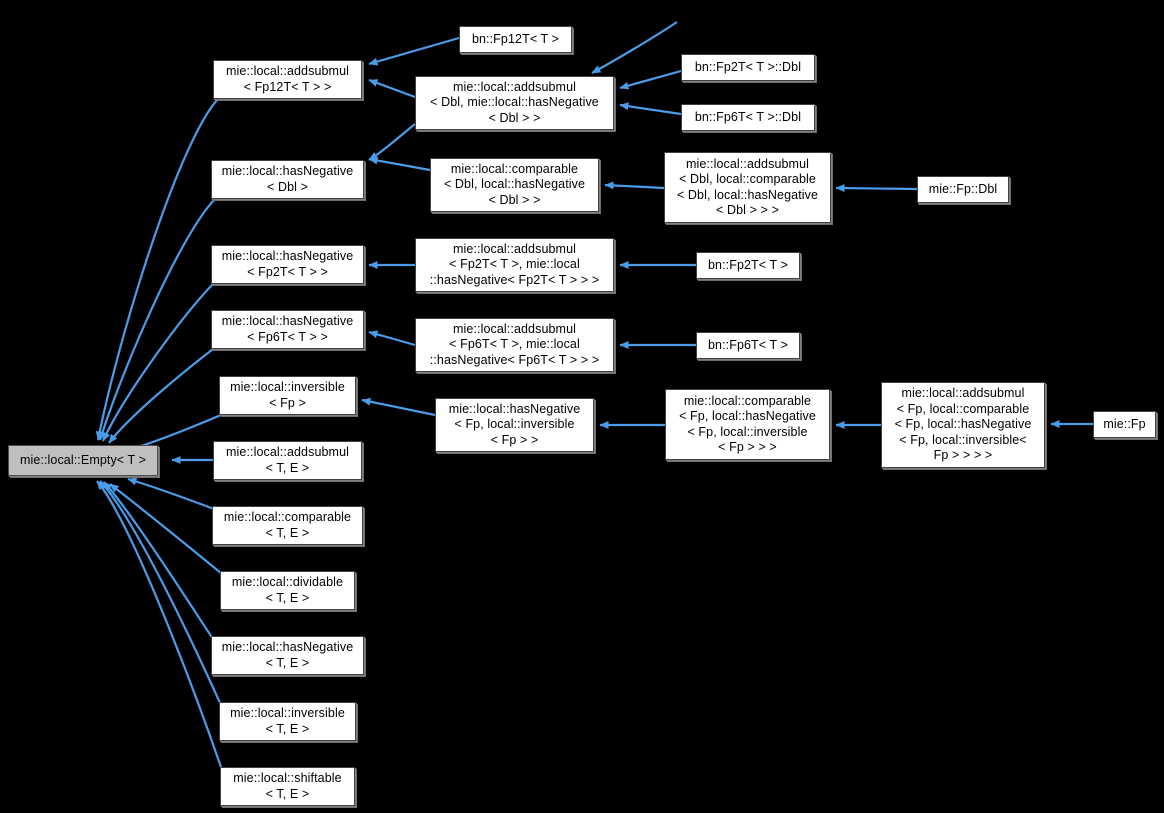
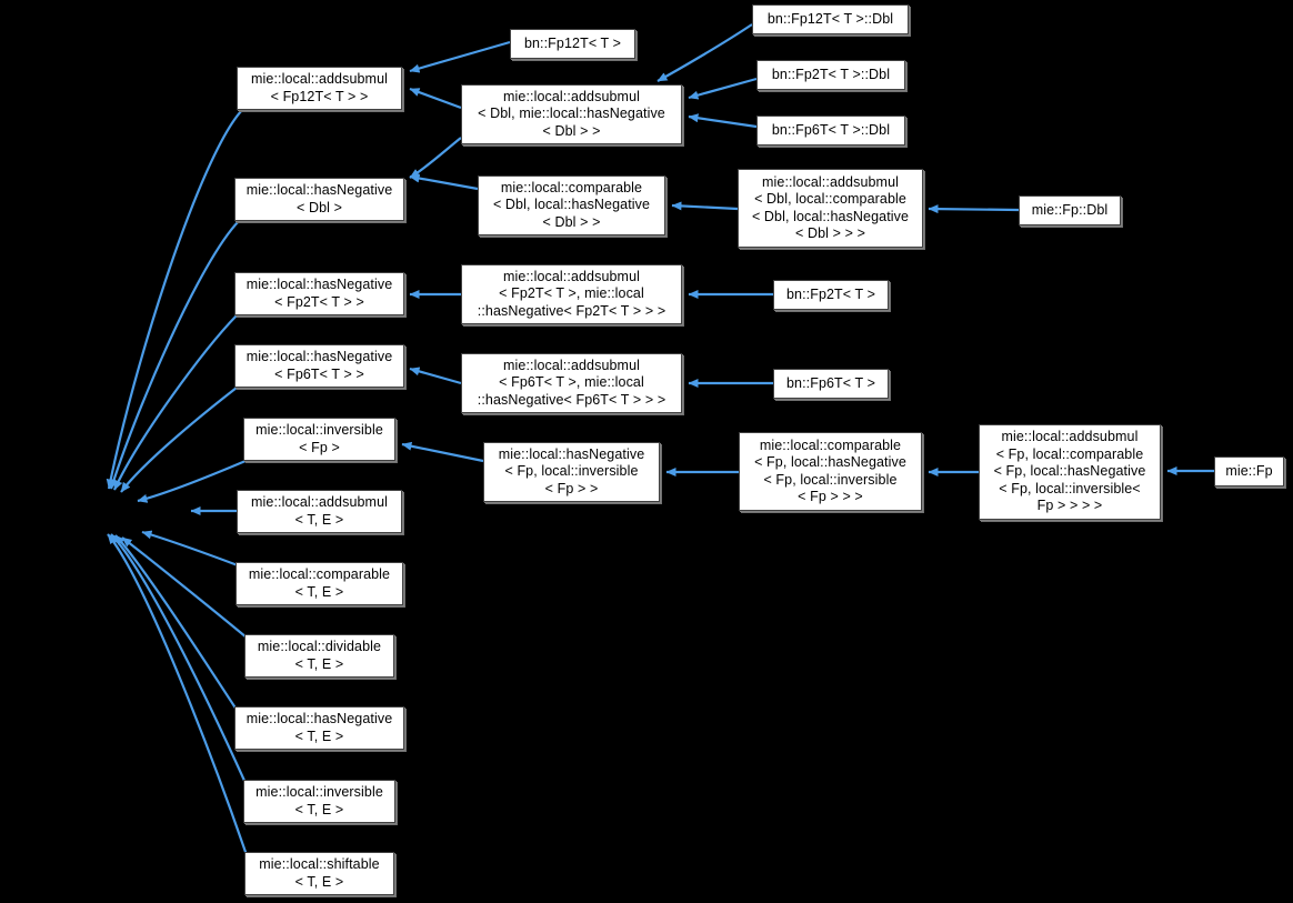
- mie::local::Empty< T >
  mie::local::addsubmul
  < Fp12T< T > >
  mie::local::hasNegative
  < Dbl >
  mie::local::hasNegative
  < Fp2T< T > >
  mie::local::hasNegative
  < Fp6T< T > >
  mie::local::inversible
  < Fp >
  mie::local::addsubmul
  < T, E >
  mie::local::comparable
  < T, E >
  mie::local::dividable
  < T, E >
  mie::local::hasNegative
  < T, E >
  mie::local::inversible
  < T, E >
  mie::local::shiftable
  < T, E >
  bn::Fp12T< T >
  mie::local::addsubmul
  < Dbl, mie::local::hasNegative
  < Dbl > >
  mie::local::comparable
  < Dbl, local::hasNegative
  < Dbl > >
  mie::local::addsubmul
  < Fp2T< T >, mie::local
  ::hasNegative< Fp2T< T > > >
  mie::local::addsubmul
  < Fp6T< T >, mie::local
  ::hasNegative< Fp6T< T > > >
  mie::local::hasNegative
  < Fp, local::inversible
  < Fp > >
+ bn::Fp12T< T >::Dbl
  bn::Fp2T< T >::Dbl
  bn::Fp6T< T >::Dbl
  mie::local::addsubmul
  < Dbl, local::comparable
  < Dbl, local::hasNegative
  < Dbl > > >
  bn::Fp2T< T >
  bn::Fp6T< T >
  mie::local::comparable
  < Fp, local::hasNegative
  < Fp, local::inversible
  < Fp > > >
  mie::Fp::Dbl
  mie::local::addsubmul
  < Fp, local::comparable
  < Fp, local::hasNegative
  < Fp, local::inversible<
  Fp > > > >
  mie::Fp
